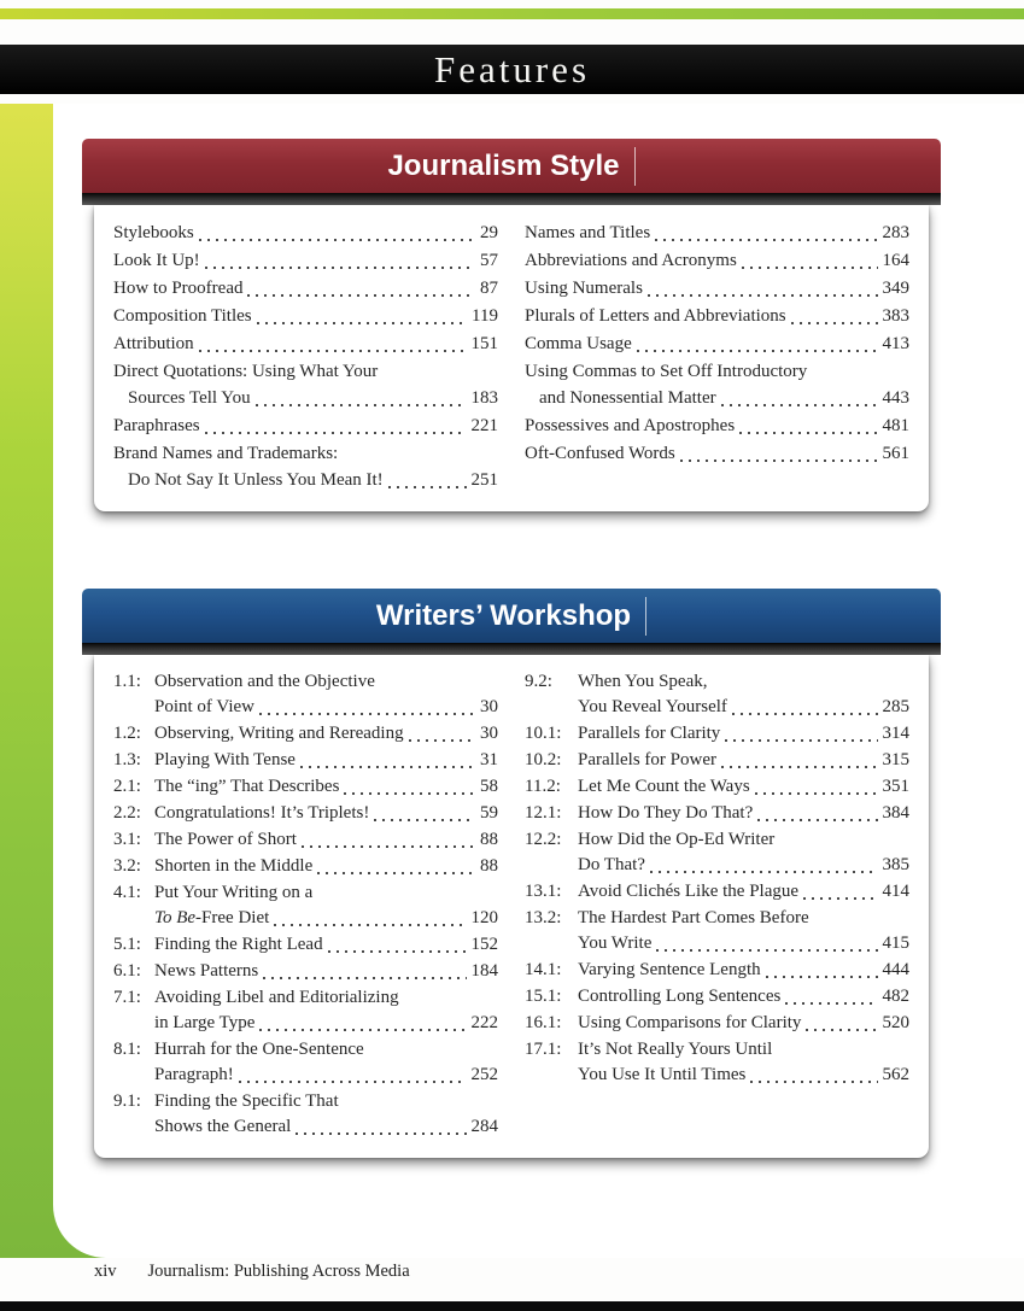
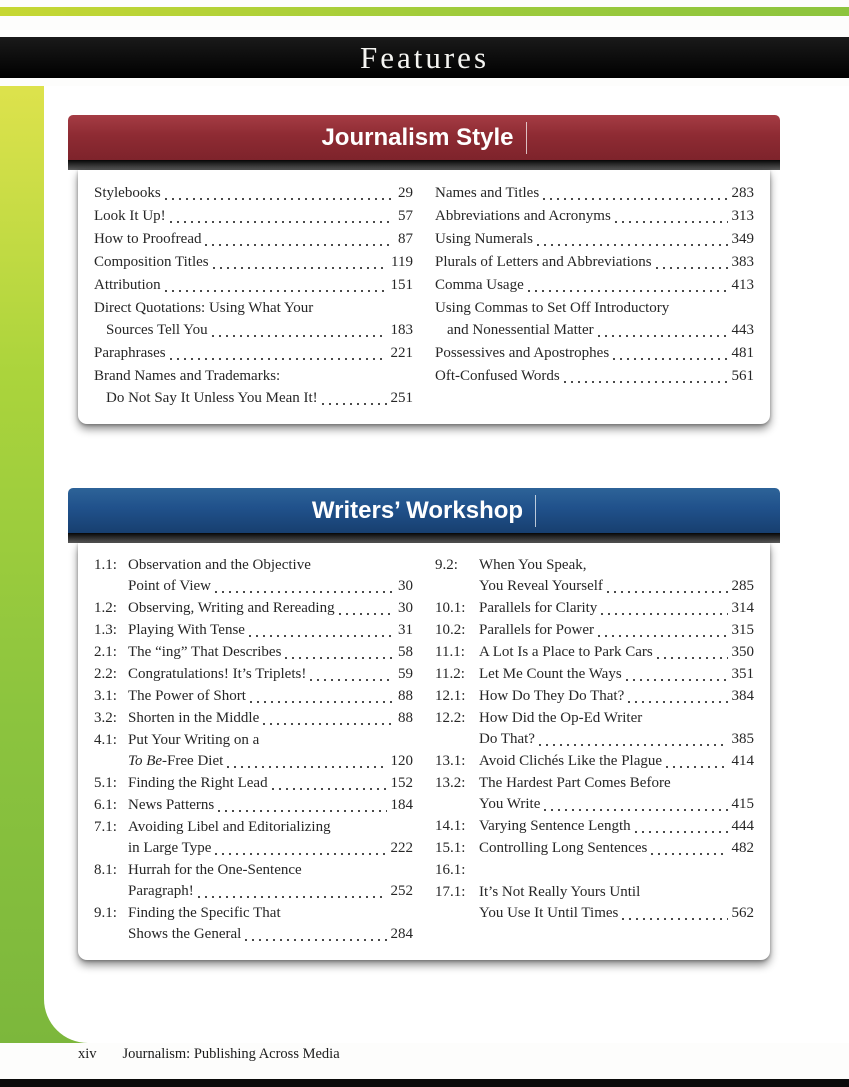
  Features
  Journalism Style
  Stylebooks
  29
  Look It Up!
  57
  How to Proofread
  87
  Composition Titles
  119
  Attribution
  151
  Direct Quotations: Using What Your
  Sources Tell You
  183
  Paraphrases
  221
  Brand Names and Trademarks:
  Do Not Say It Unless You Mean It!
  251
  Names and Titles
  283
  Abbreviations and Acronyms
- 164
+ 313
  Using Numerals
  349
  Plurals of Letters and Abbreviations
  383
  Comma Usage
  413
  Using Commas to Set Off Introductory
  and Nonessential Matter
  443
  Possessives and Apostrophes
  481
  Oft-Confused Words
  561
  Writers’ Workshop
  1.1:
  Observation and the Objective
  Point of View
  30
  1.2:
  Observing, Writing and Rereading
  30
  1.3:
  Playing With Tense
  31
  2.1:
  The “ing” That Describes
  58
  2.2:
  Congratulations! It’s Triplets!
  59
  3.1:
  The Power of Short
  88
  3.2:
  Shorten in the Middle
  88
  4.1:
  Put Your Writing on a
  To Be
  -Free Diet
  120
  5.1:
  Finding the Right Lead
  152
  6.1:
  News Patterns
  184
  7.1:
  Avoiding Libel and Editorializing
  in Large Type
  222
  8.1:
  Hurrah for the One-Sentence
  Paragraph!
  252
  9.1:
  Finding the Specific That
  Shows the General
  284
  9.2:
  When You Speak,
  You Reveal Yourself
  285
  10.1:
  Parallels for Clarity
  314
  10.2:
  Parallels for Power
  315
+ 11.1:
+ A Lot Is a Place to Park Cars
+ 350
  11.2:
  Let Me Count the Ways
  351
  12.1:
  How Do They Do That?
  384
  12.2:
  How Did the Op-Ed Writer
  Do That?
  385
  13.1:
  Avoid Clichés Like the Plague
  414
  13.2:
  The Hardest Part Comes Before
  You Write
  415
  14.1:
  Varying Sentence Length
  444
  15.1:
  Controlling Long Sentences
  482
  16.1:
- Using Comparisons for Clarity
- 520
  17.1:
  It’s Not Really Yours Until
  You Use It Until Times
  562
  xiv
  Journalism: Publishing Across Media
